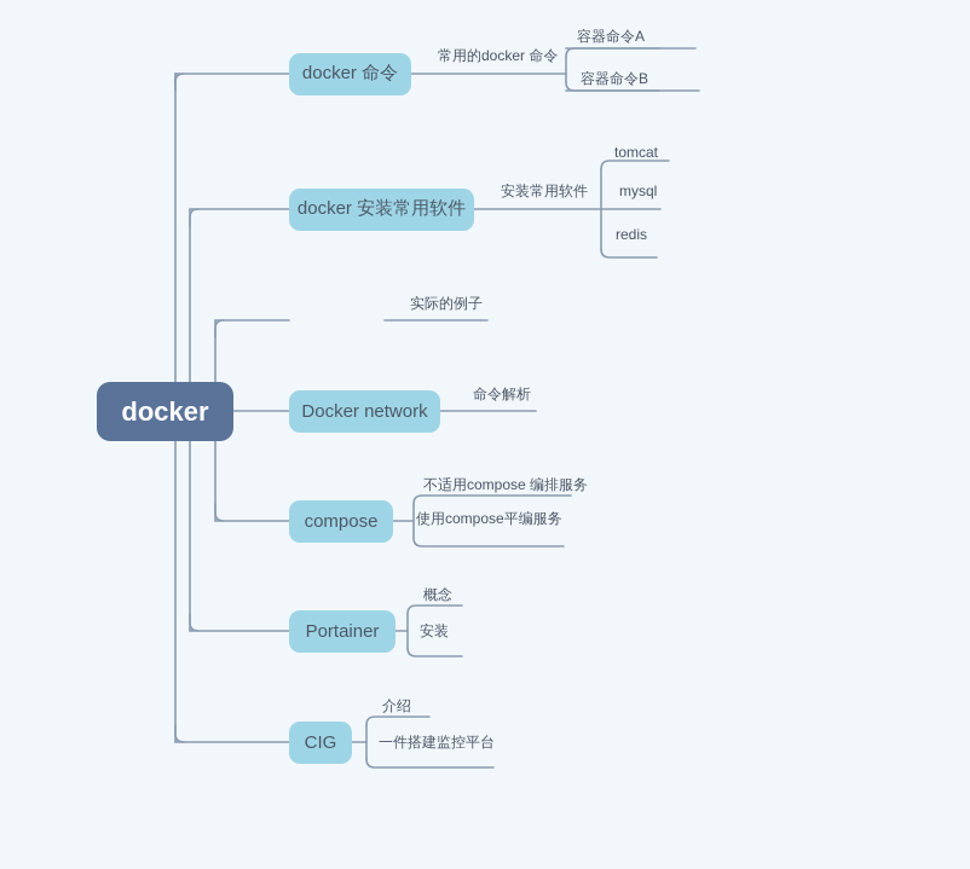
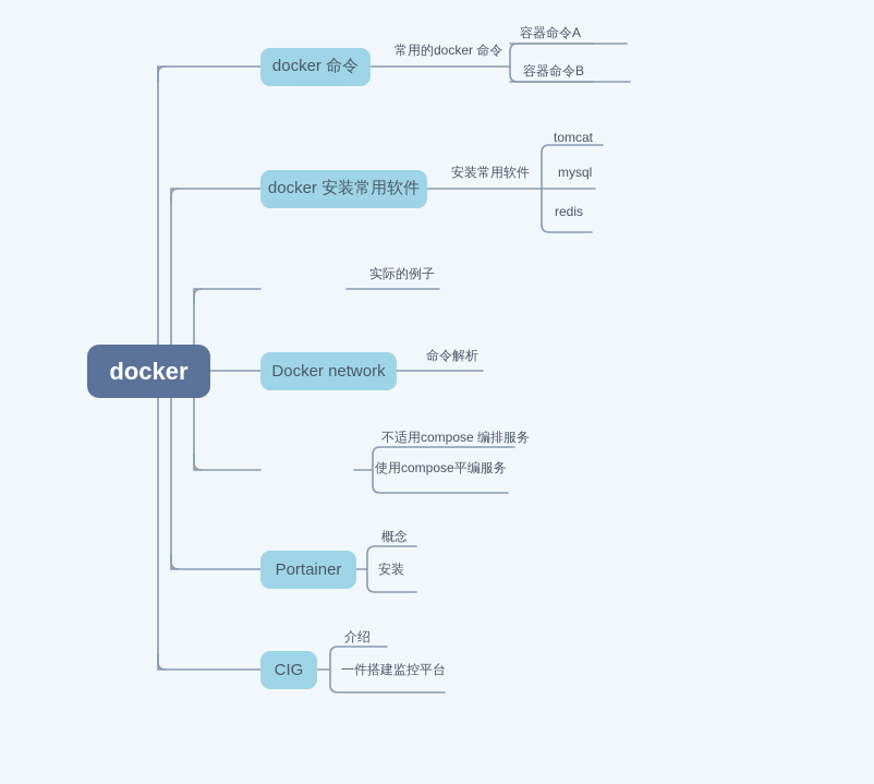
  docker
  docker 命令
  docker 安装常用软件
  Docker network
- compose
  Portainer
  CIG
  常用的docker 命令
  安装常用软件
  实际的例子
  命令解析
  容器命令A
  容器命令B
  tomcat
  mysql
  redis
  不适用compose 编排服务
  使用compose平编服务
  概念
  安装
  介绍
  一件搭建监控平台
